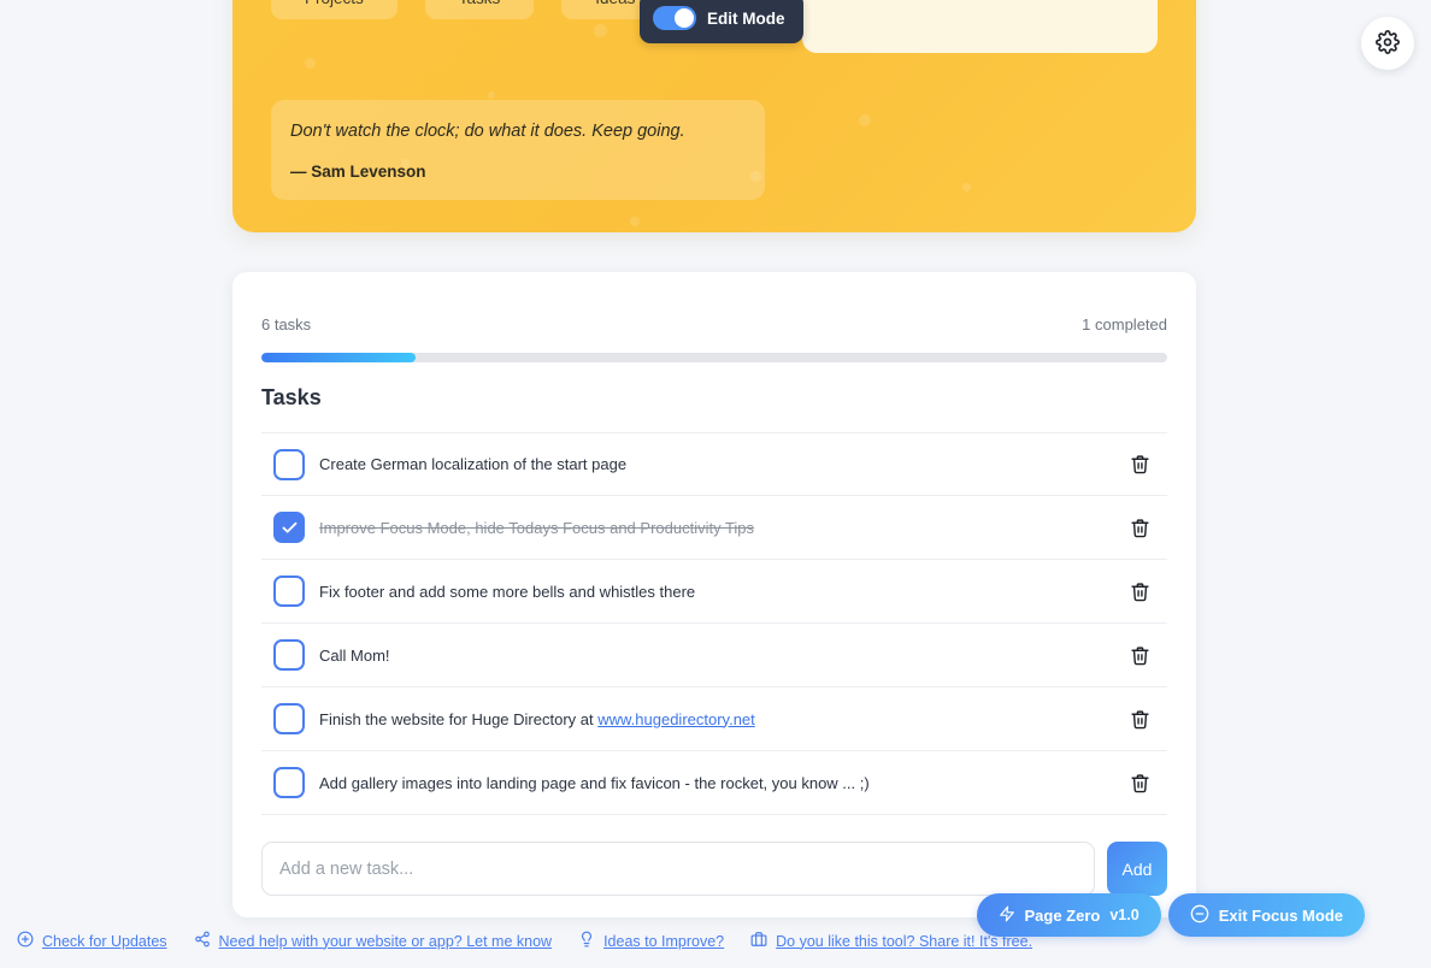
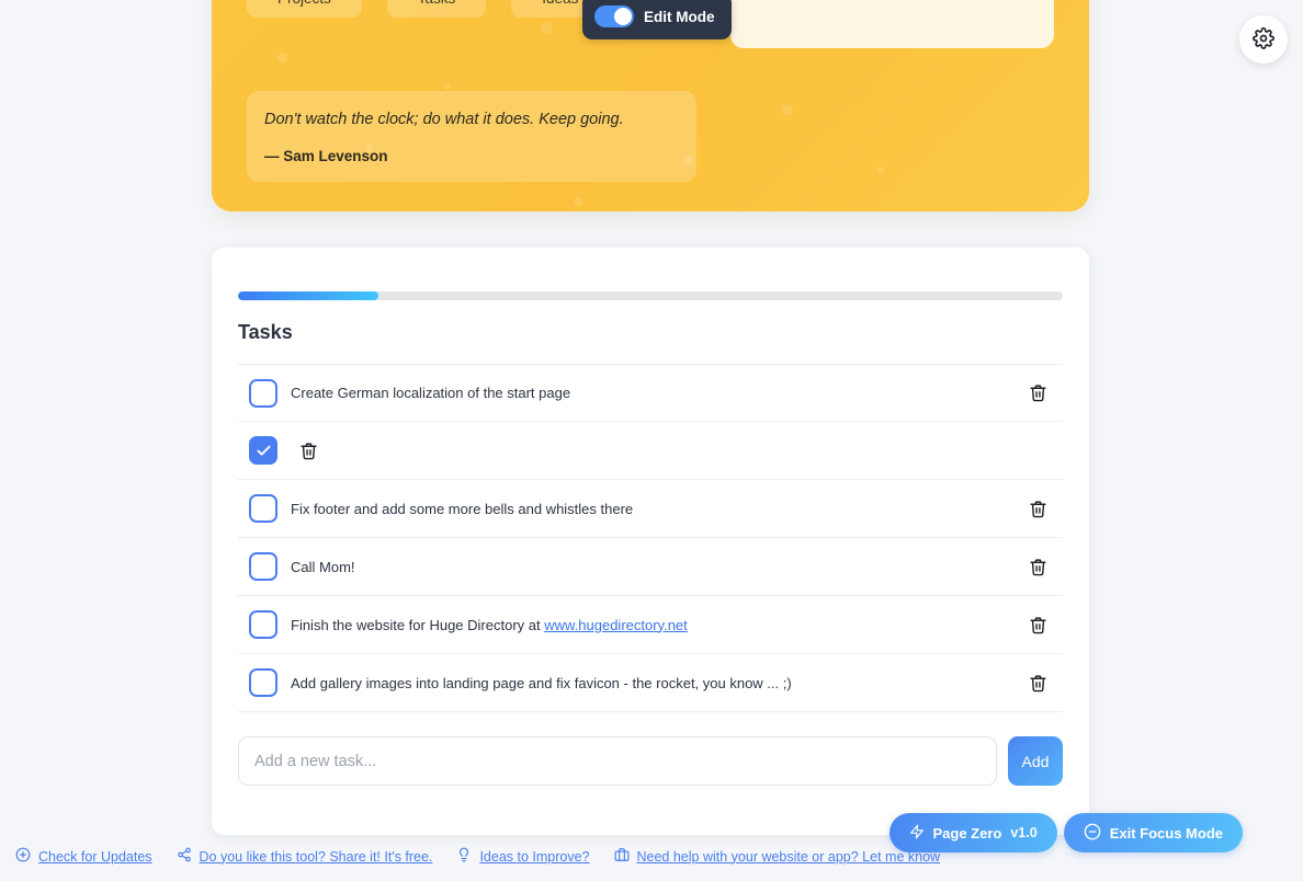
  Don't watch the clock; do what it does. Keep going.
  — Sam Levenson
  Edit Mode
- 6 tasks
- 1 completed
  Tasks
  Create German localization of the start page
- Improve Focus Mode, hide Todays Focus and Productivity Tips
  Fix footer and add some more bells and whistles there
  Call Mom!
  Finish the website for Huge Directory at www.hugedirectory.net
  Add gallery images into landing page and fix favicon - the rocket, you know ... ;)
  Add a new task...
  Add
  Check for Updates
- Need help with your website or app? Let me know
+ Do you like this tool? Share it! It's free.
  Ideas to Improve?
- Do you like this tool? Share it! It's free.
+ Need help with your website or app? Let me know
  Page Zero
  v1.0
  Exit Focus Mode
